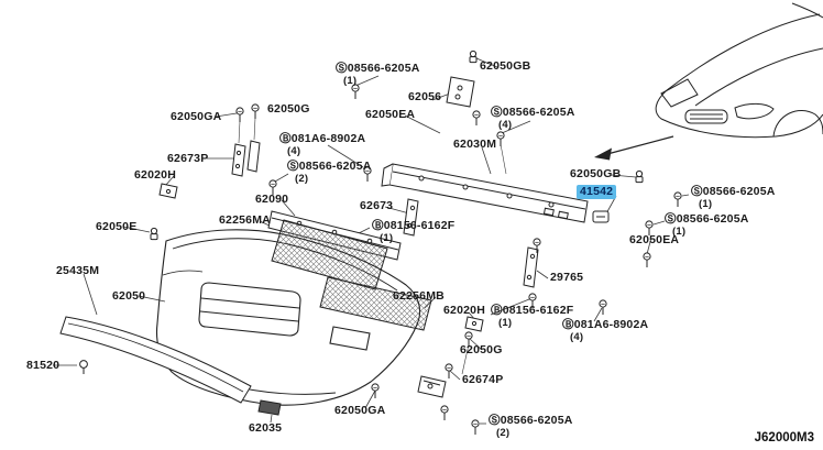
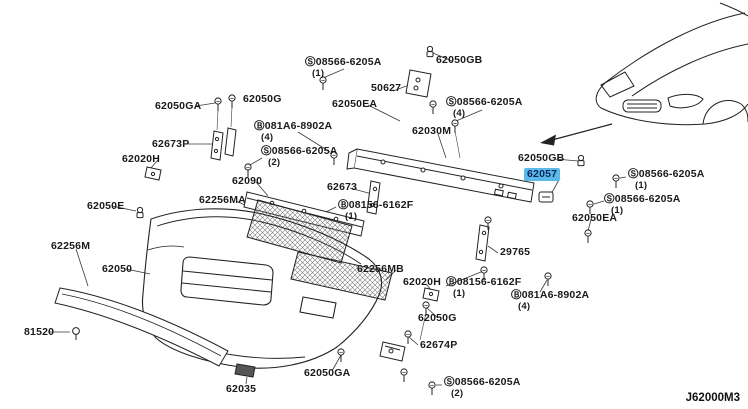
  62050GA
  62050G
  Ⓢ08566-6205A
  (1)
- 62056
+ 50627
  62050GB
  62050EA
  Ⓢ08566-6205A
  (4)
  Ⓑ081A6-8902A
  (4)
  62673P
  Ⓢ08566-6205A
  (2)
  62020H
  62030M
  62090
  62673
  62050GB
- 41542
+ 62057
  Ⓢ08566-6205A
  (1)
  Ⓢ08566-6205A
  (1)
  62050EA
  62050E
  62256MA
  Ⓑ08156-6162F
  (1)
- 25435M
+ 62256M
  62050
  62256MB
  29765
  62020H
  Ⓑ08156-6162F
  (1)
  Ⓑ081A6-8902A
  (4)
  62050G
  81520
  62674P
  62050GA
  62035
  Ⓢ08566-6205A
  (2)
  J62000M3
